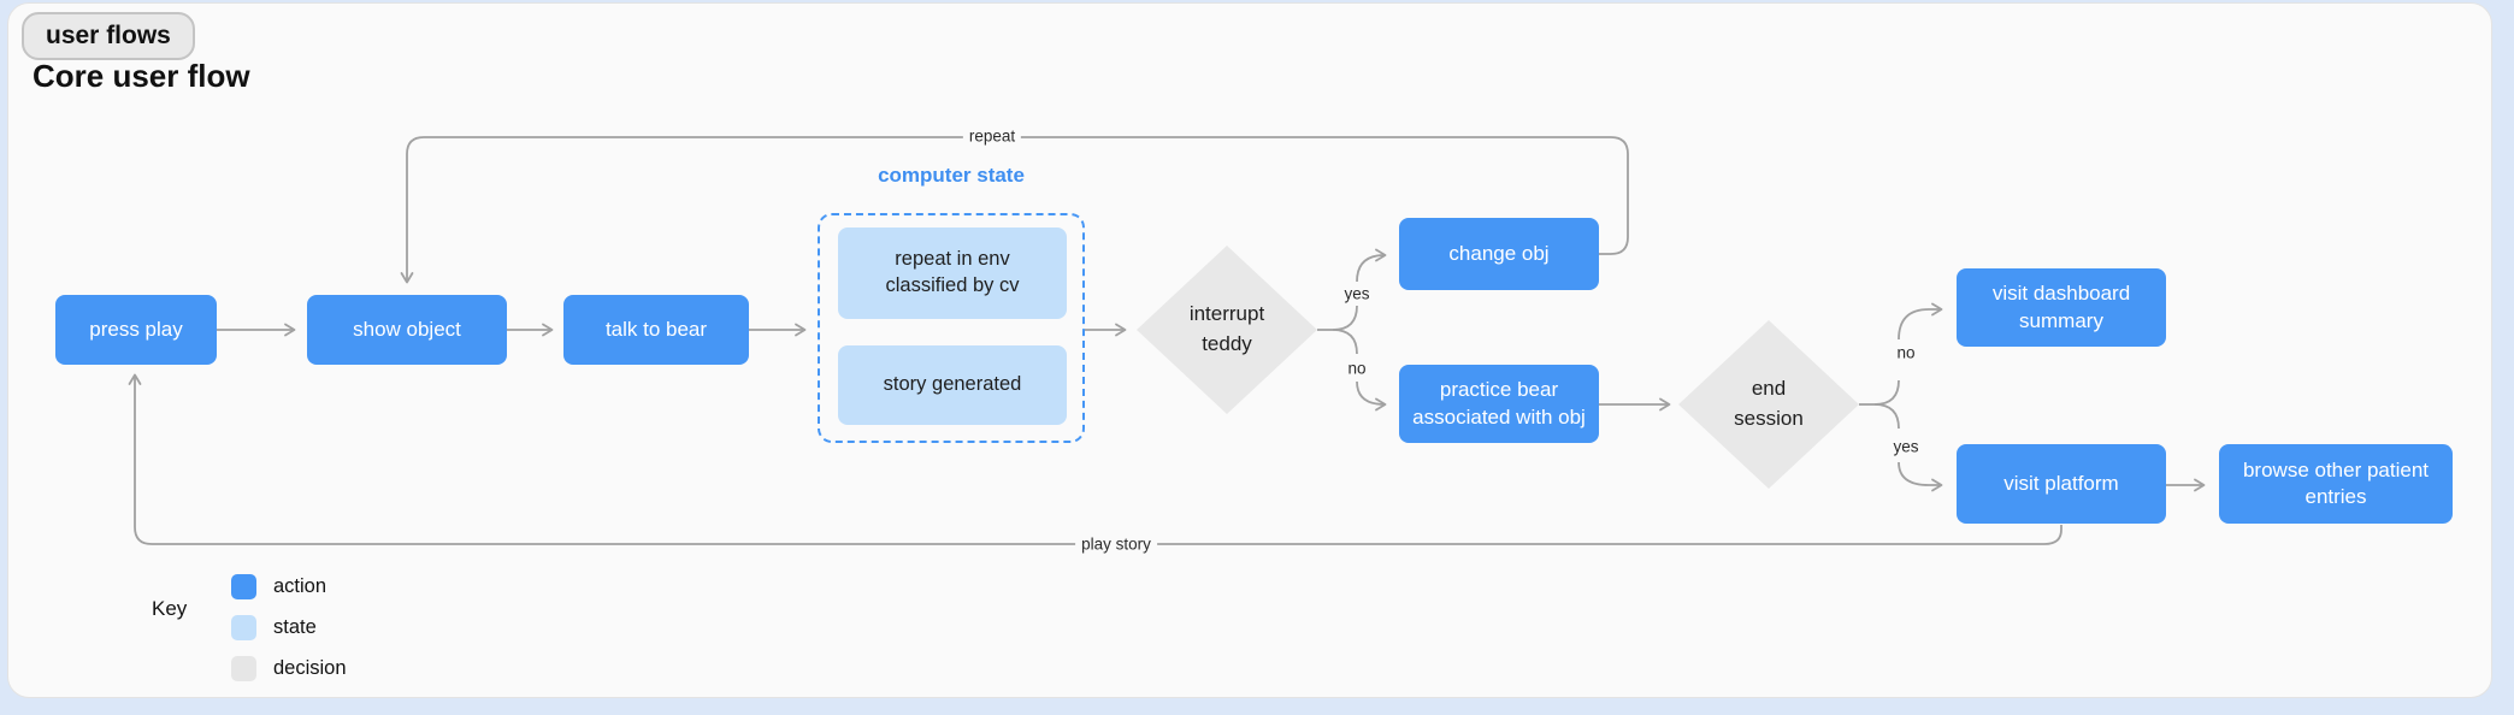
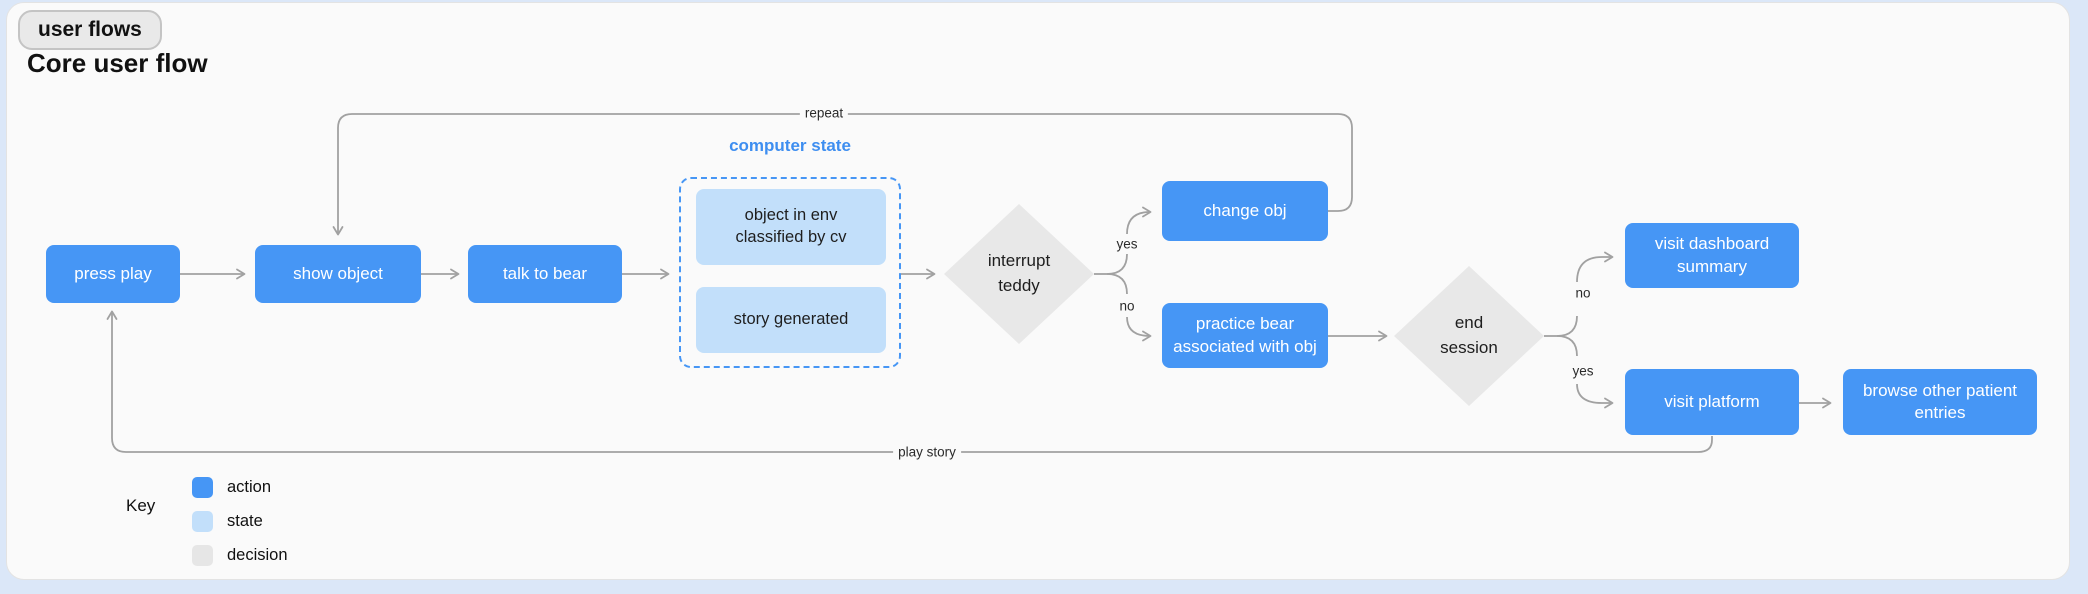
  user flows
  Core user flow
  press play
  show object
  talk to bear
  computer state
- repeat in env classified by cv
+ object in env classified by cv
  story generated
  interrupt teddy
  change obj
  practice bear associated with obj
  end session
  visit dashboard summary
  visit platform
  browse other patient entries
  repeat
  play story
  yes
  no
  no
  yes
  Key
  action
  state
  decision
